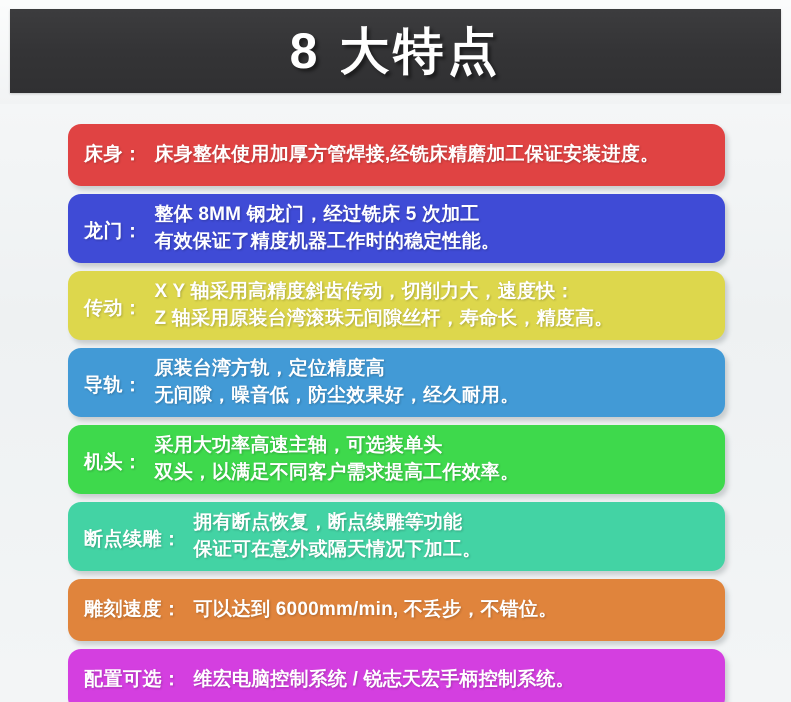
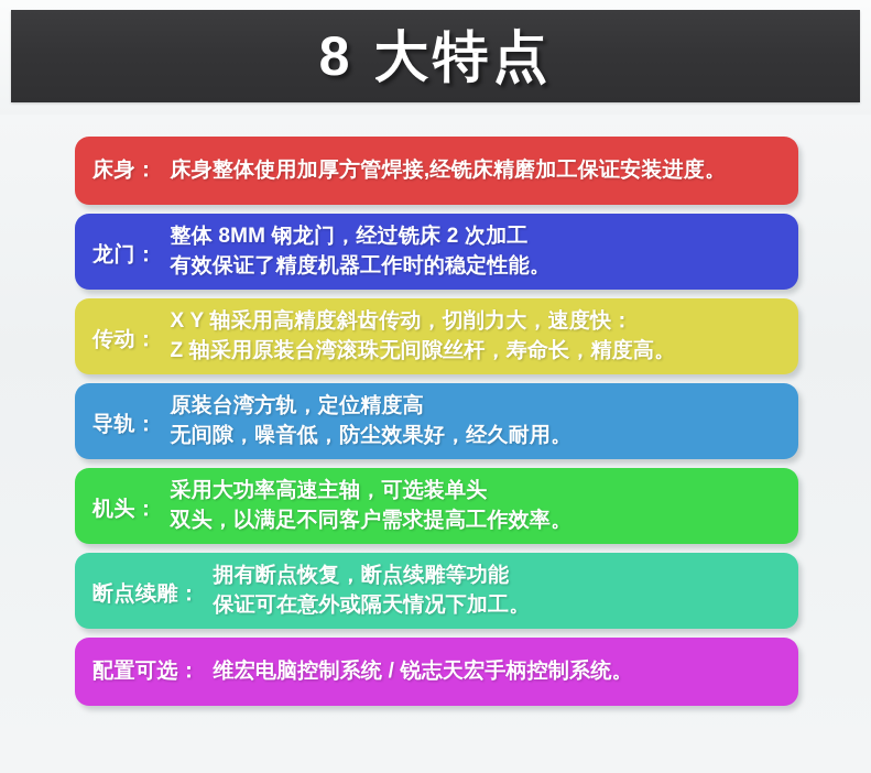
  8 大特点
  床身：
  床身整体使用加厚方管焊接,经铣床精磨加工保证安装进度。
  龙门：
- 整体 8MM 钢龙门，经过铣床 5 次加工
+ 整体 8MM 钢龙门，经过铣床 2 次加工
  有效保证了精度机器工作时的稳定性能。
  传动：
  X Y 轴采用高精度斜齿传动，切削力大，速度快：
  Z 轴采用原装台湾滚珠无间隙丝杆，寿命长，精度高。
  导轨：
  原装台湾方轨，定位精度高
  无间隙，噪音低，防尘效果好，经久耐用。
  机头：
  采用大功率高速主轴，可选装单头
  双头，以满足不同客户需求提高工作效率。
  断点续雕：
  拥有断点恢复，断点续雕等功能
  保证可在意外或隔天情况下加工。
- 雕刻速度：
- 可以达到 6000mm/min, 不丢步，不错位。
  配置可选：
  维宏电脑控制系统 / 锐志天宏手柄控制系统。
